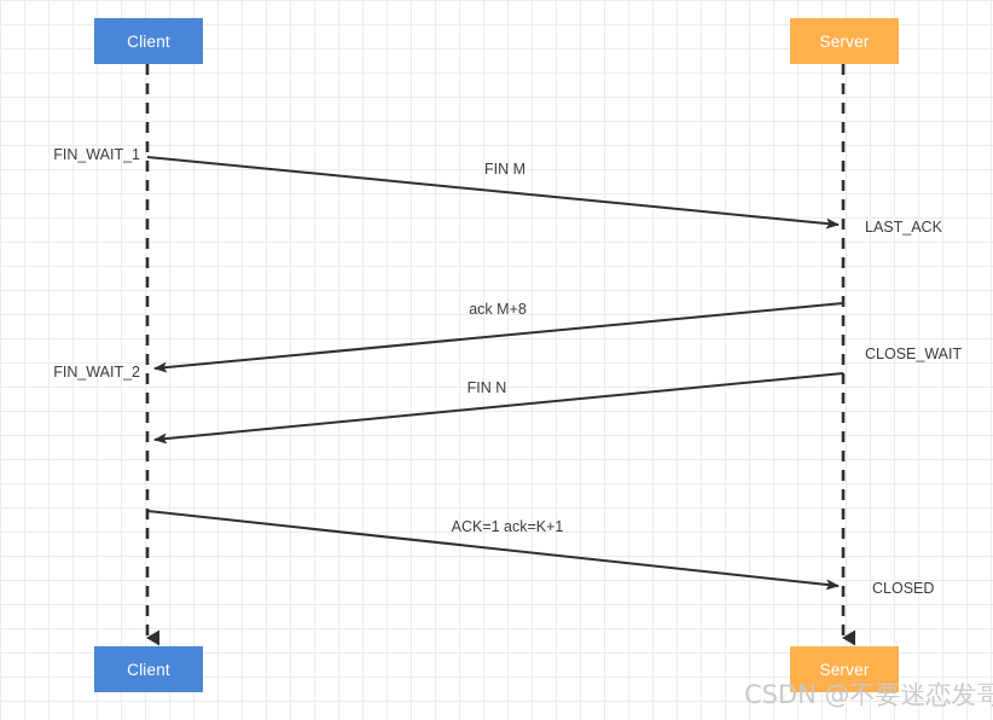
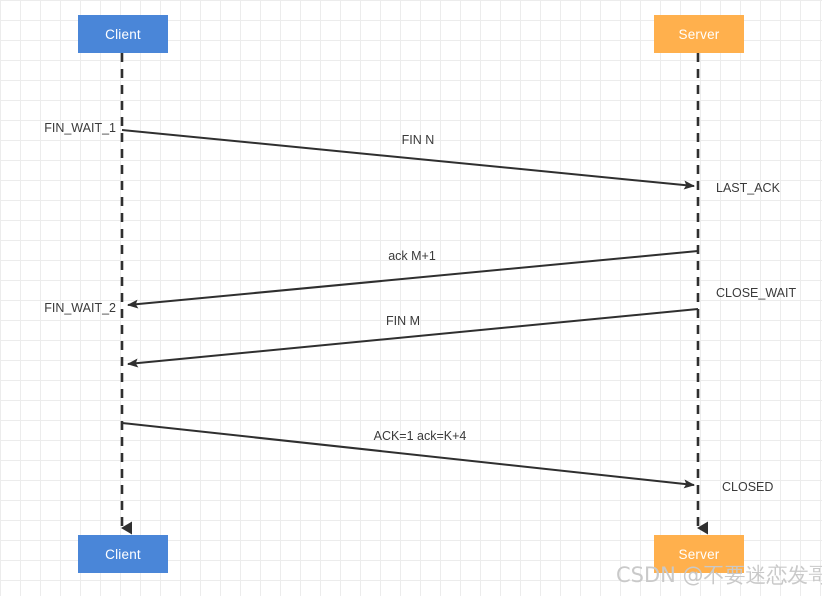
  Client
  Server
  Client
  Server
  FIN_WAIT_1
  LAST_ACK
  FIN_WAIT_2
  CLOSE_WAIT
  CLOSED
- FIN M
+ FIN N
- ack M+8
+ ack M+1
- FIN N
+ FIN M
- ACK=1 ack=K+1
+ ACK=1 ack=K+4
  CSDN @不要迷恋发哥
